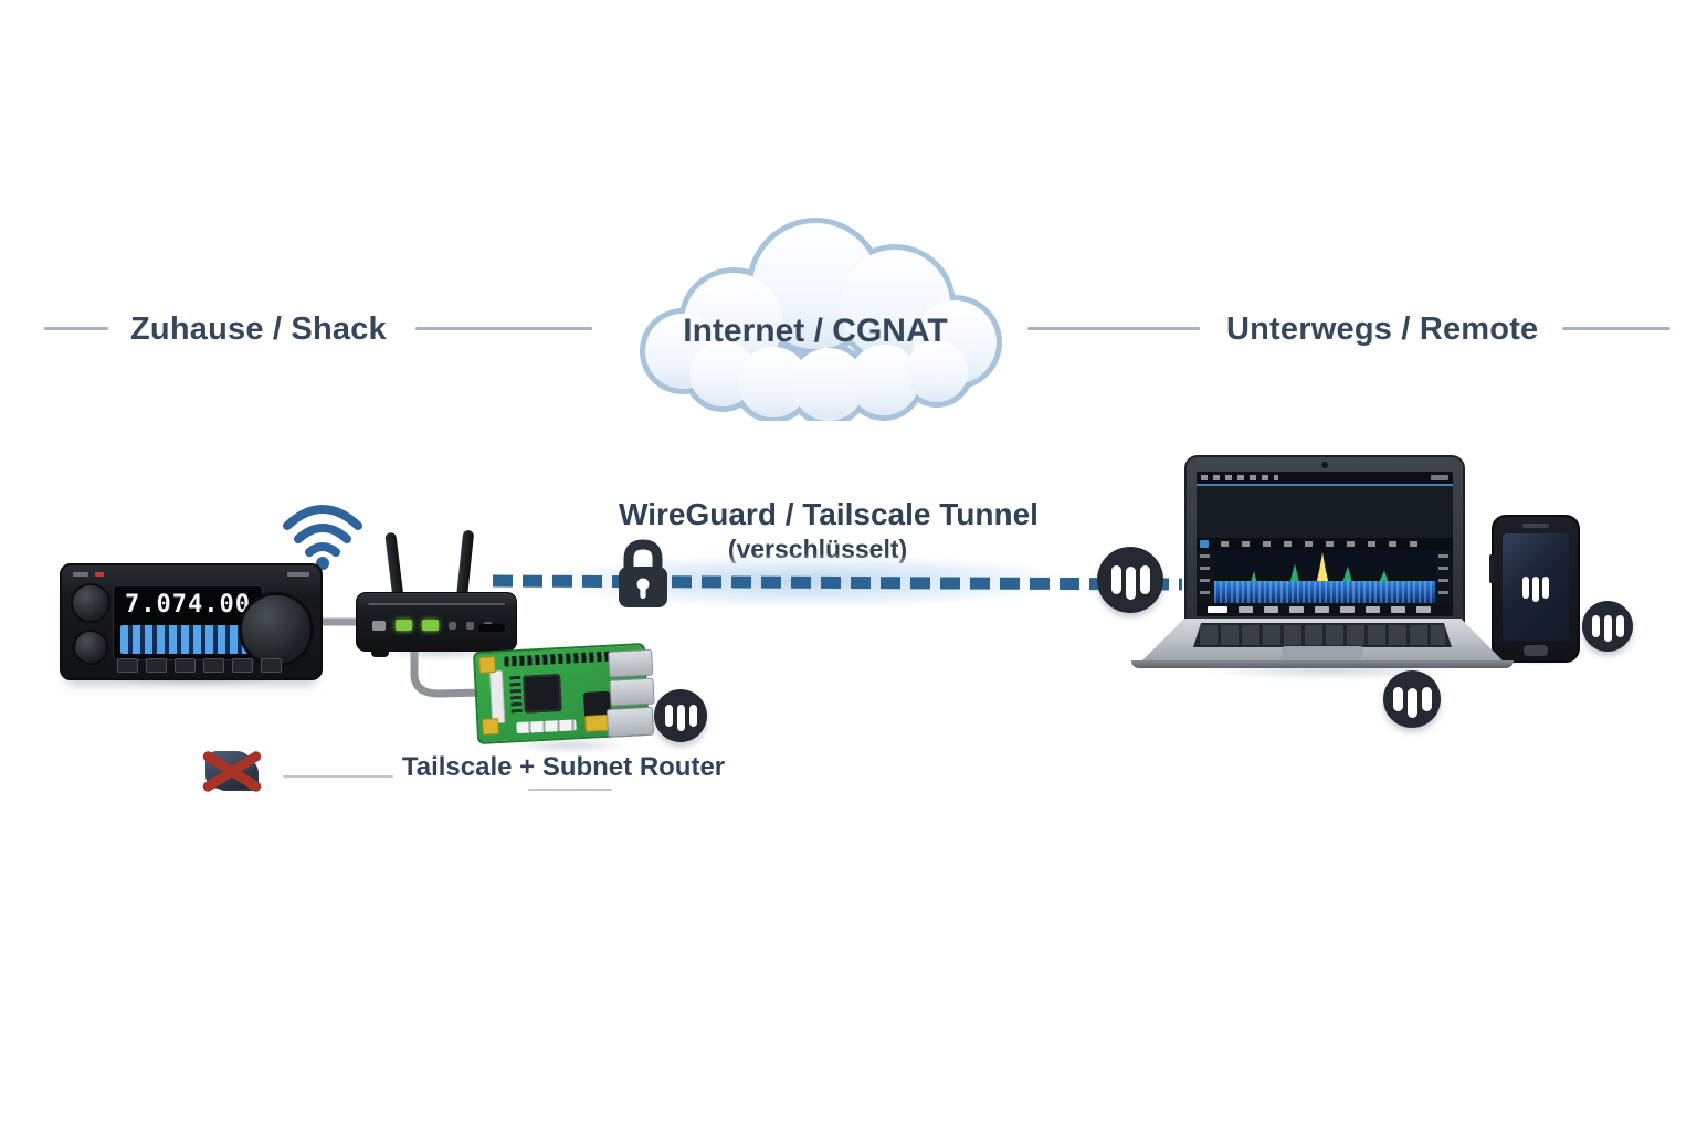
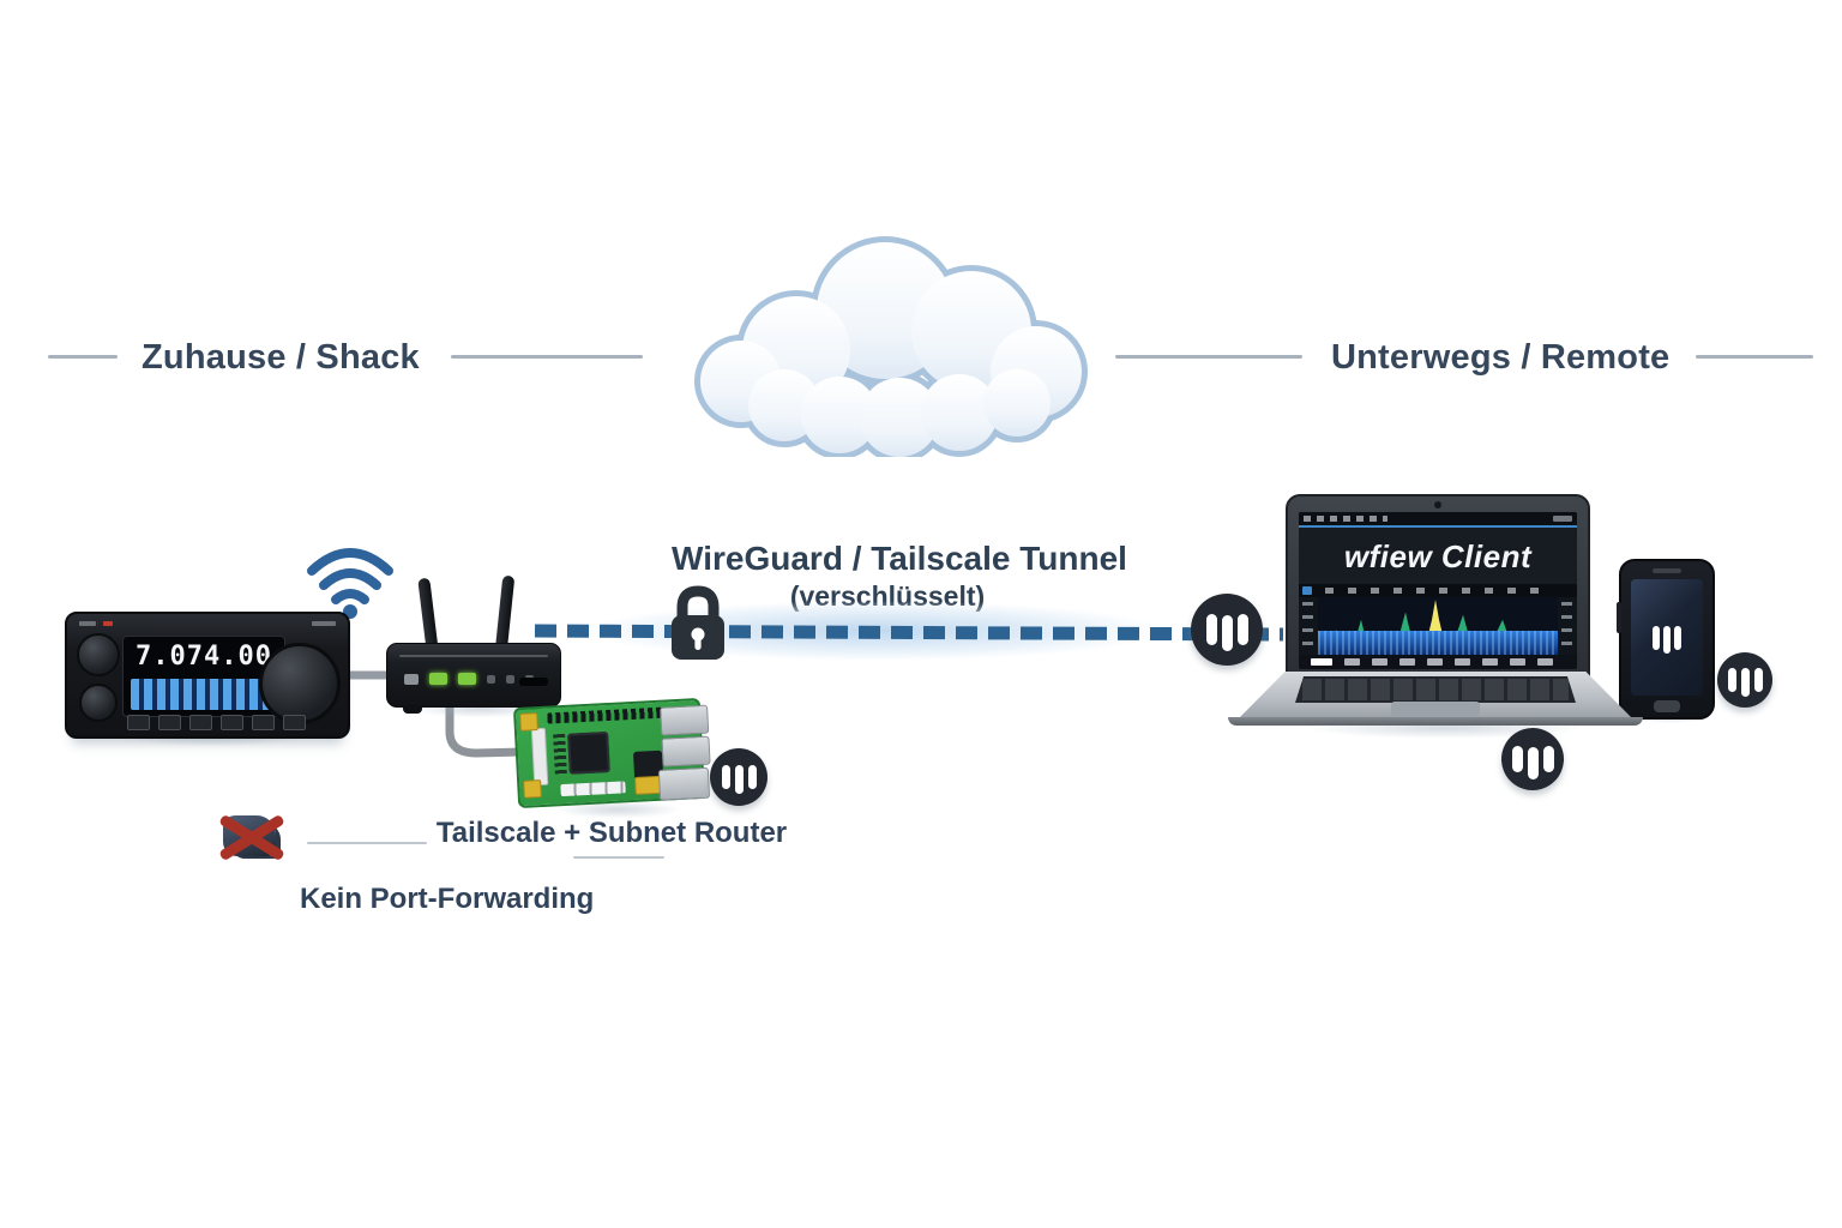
  Zuhause / Shack
  Unterwegs / Remote
- Internet / CGNAT
  WireGuard / Tailscale Tunnel
  7.074.00
  Tailscale + Subnet Router
+ Kein Port-Forwarding
+ wfiew Client
